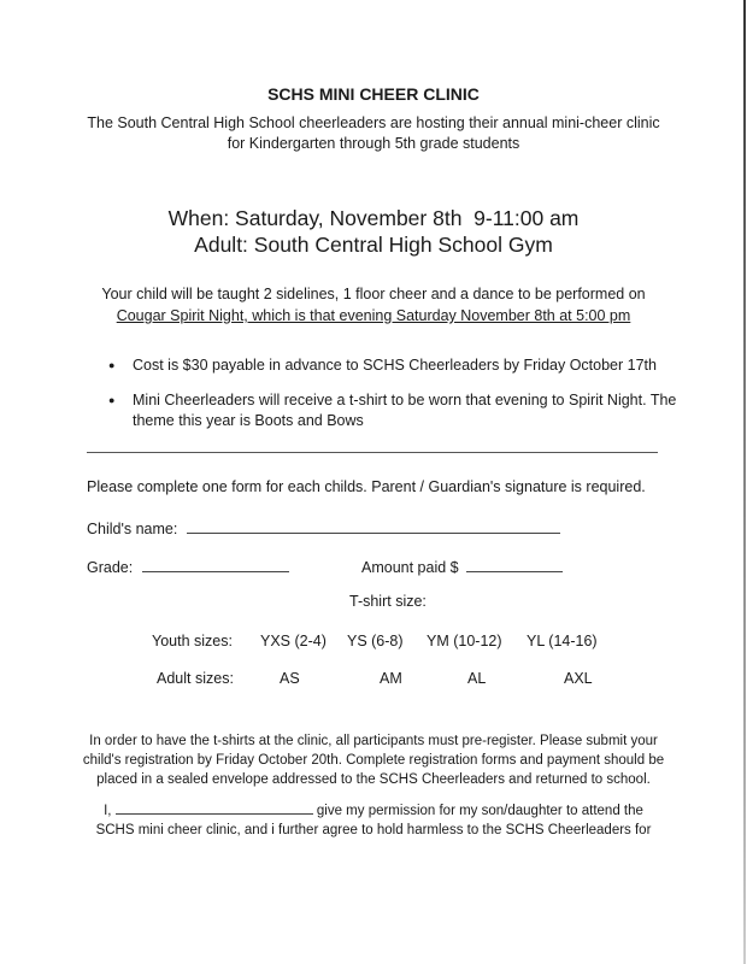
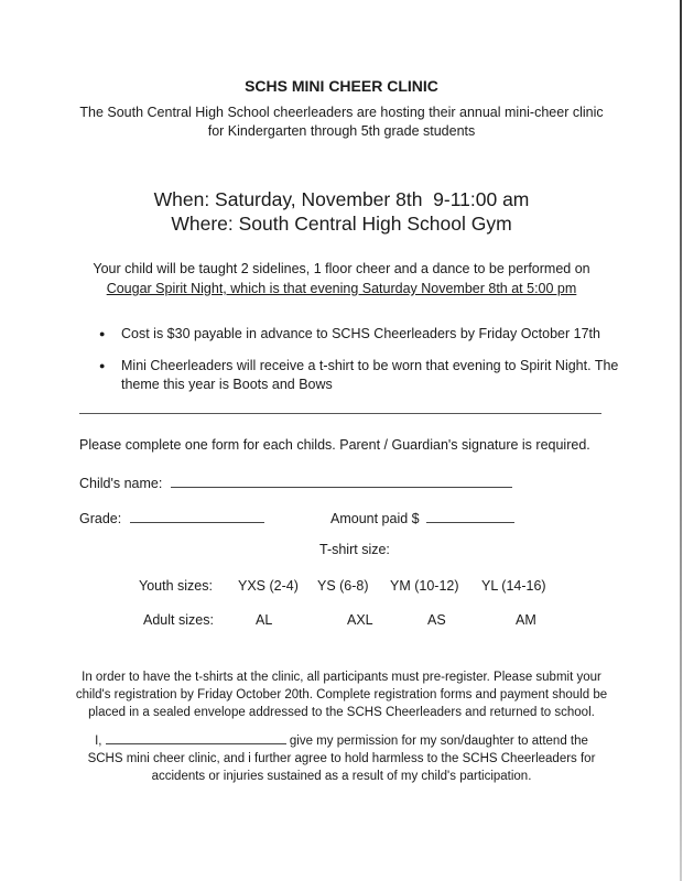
  SCHS MINI CHEER CLINIC
  The South Central High School cheerleaders are hosting their annual mini-cheer clinic
  for Kindergarten through 5th grade students
  When: Saturday, November 8th 9-11:00 am
- Adult: South Central High School Gym
+ Where: South Central High School Gym
  Your child will be taught 2 sidelines, 1 floor cheer and a dance to be performed on
  Cougar Spirit Night, which is that evening Saturday November 8th at 5:00 pm
  ●
  Cost is $30 payable in advance to SCHS Cheerleaders by Friday October 17th
  ●
  Mini Cheerleaders will receive a t-shirt to be worn that evening to Spirit Night. The theme this year is Boots and Bows
  Please complete one form for each childs. Parent / Guardian's signature is required.
  Child's name:
  Grade:
  Amount paid $
  T-shirt size:
  Youth sizes:
  YXS (2-4)
  YS (6-8)
  YM (10-12)
  YL (14-16)
  Adult sizes:
- AS
+ AL
- AM
+ AXL
- AL
+ AS
- AXL
+ AM
  In order to have the t-shirts at the clinic, all participants must pre-register. Please submit your
  child's registration by Friday October 20th. Complete registration forms and payment should be
  placed in a sealed envelope addressed to the SCHS Cheerleaders and returned to school.
  I, give my permission for my son/daughter to attend the
  SCHS mini cheer clinic, and i further agree to hold harmless to the SCHS Cheerleaders for
+ accidents or injuries sustained as a result of my child's participation.
